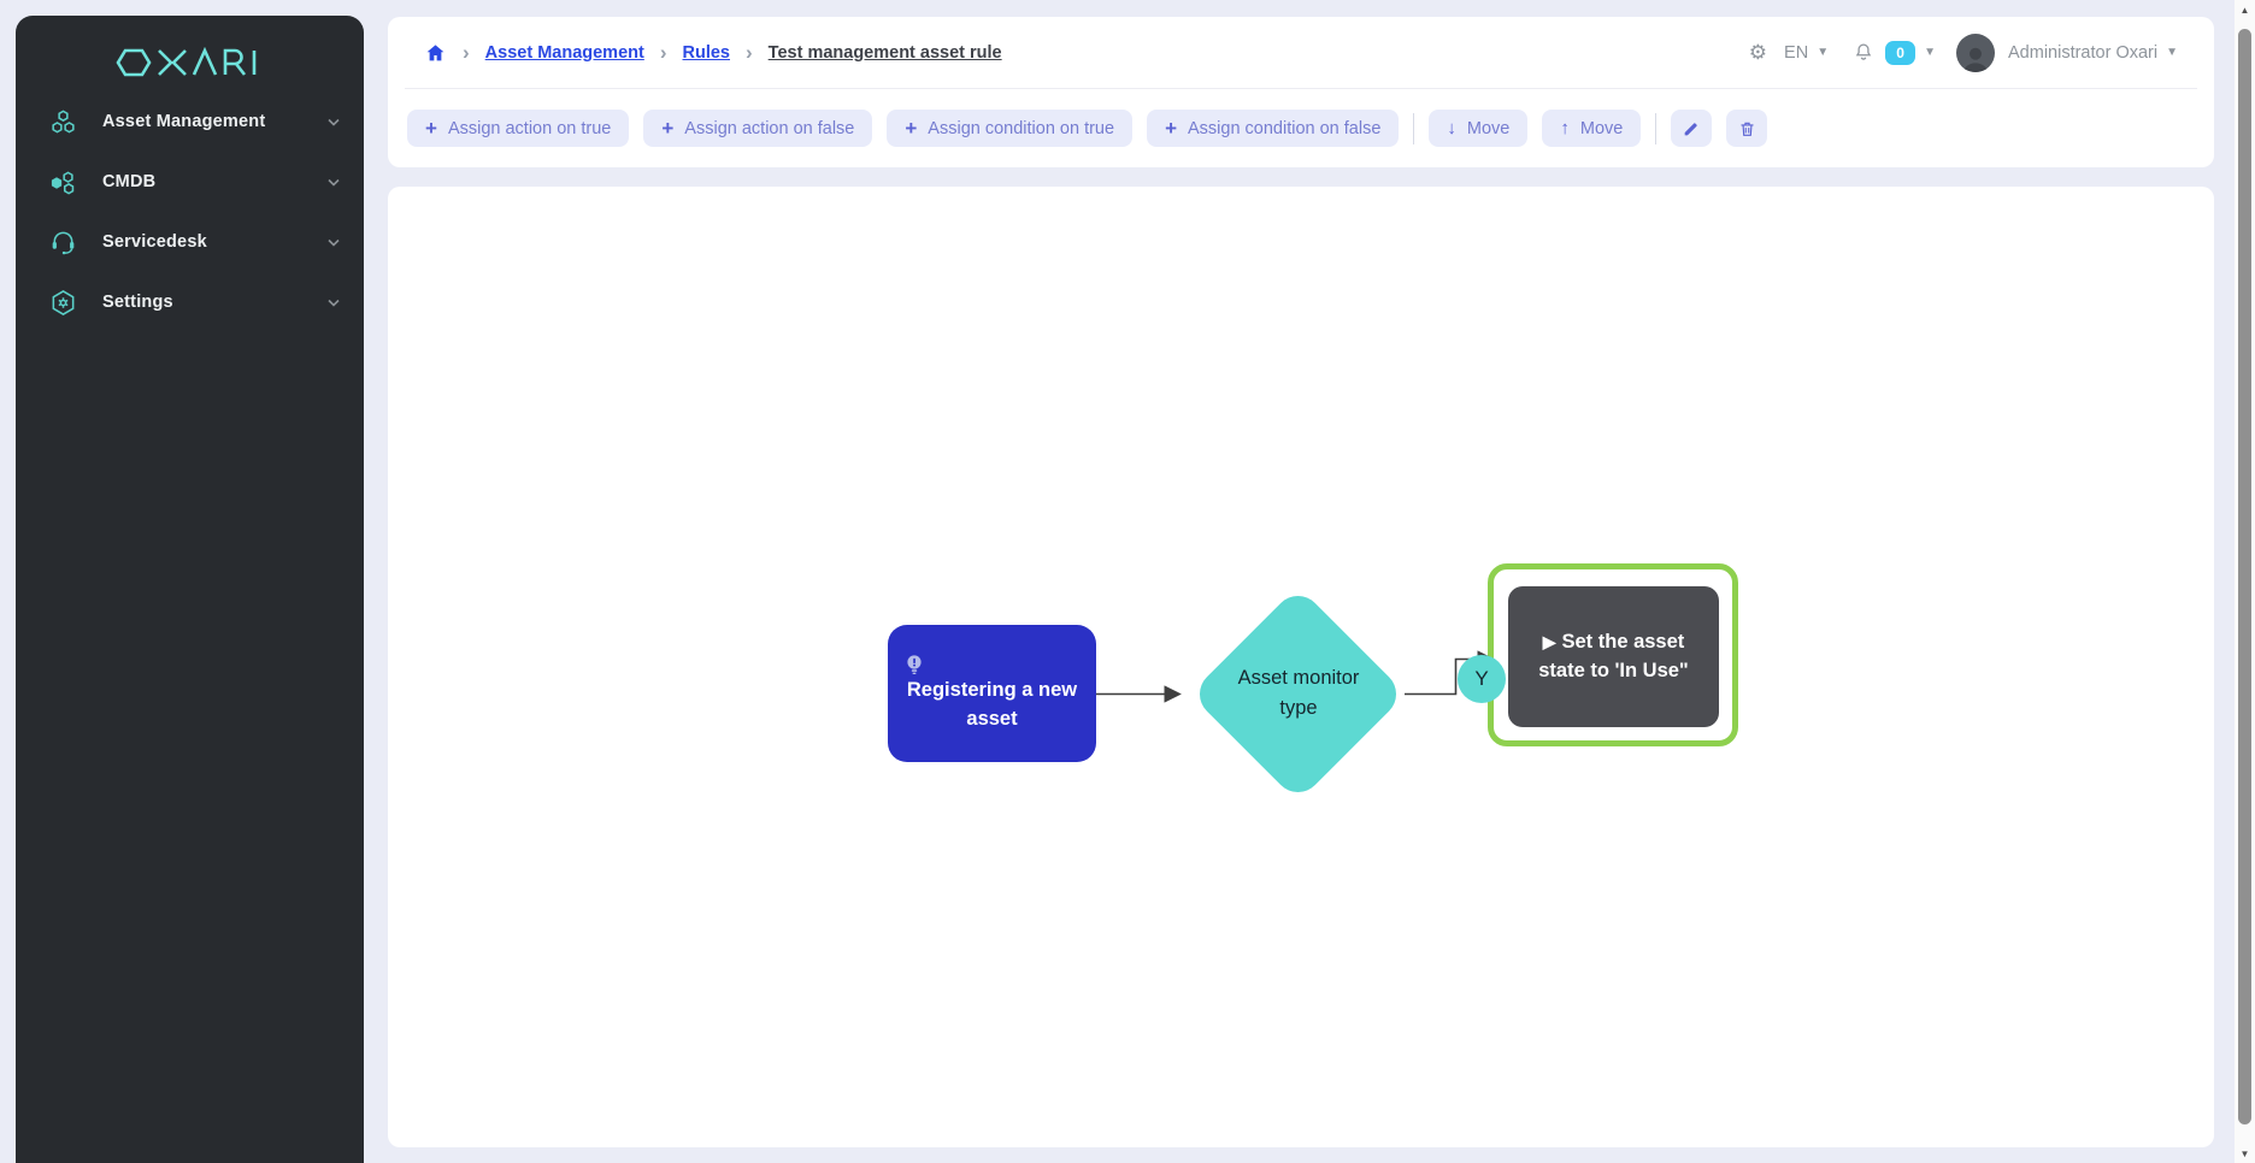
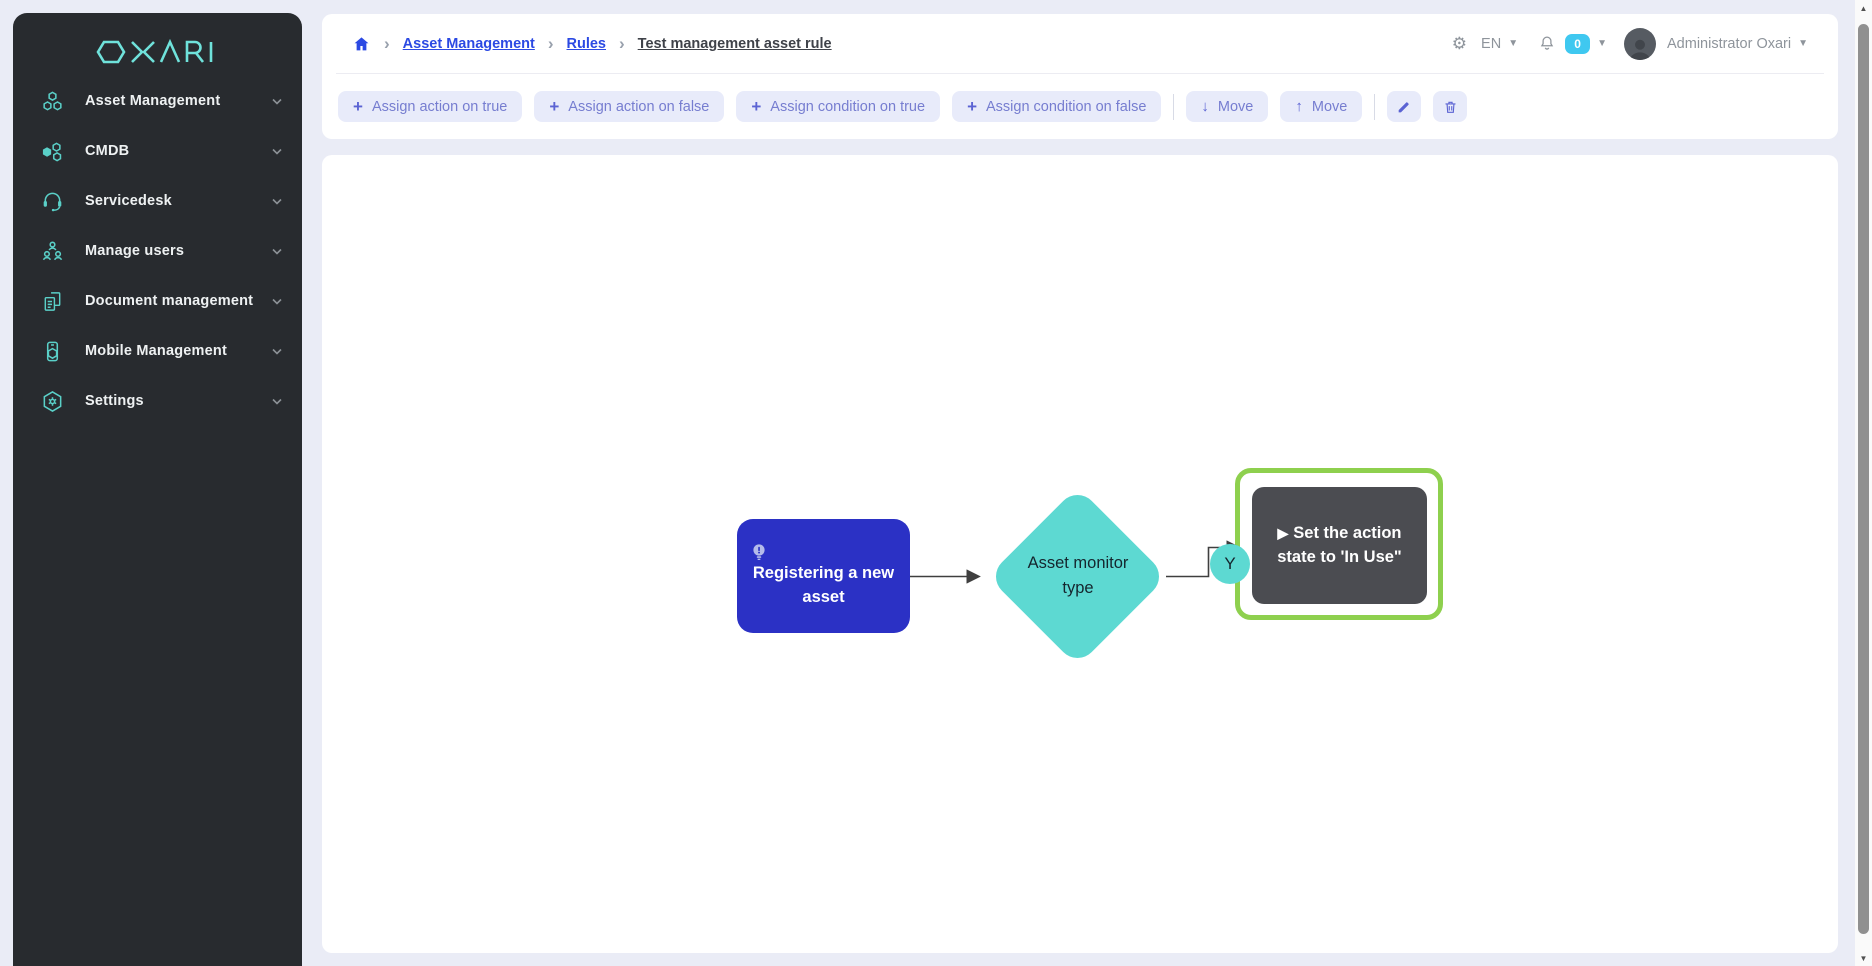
  Asset Management
  CMDB
  Servicedesk
+ Manage users
+ Document management
+ Mobile Management
  Settings
  ›
  Asset Management
  ›
  Rules
  ›
  Test management asset rule
  ⚙
  EN
  ▼
  0
  ▼
  Administrator Oxari
  ▼
  +
  Assign action on true
  +
  Assign action on false
  +
  Assign condition on true
  +
  Assign condition on false
  ↓
  Move
  ↑
  Move
  Registering a new asset
  Asset monitor type
  Y
- ▶ Set the asset state to 'In Use"
+ ▶ Set the action state to 'In Use"
  ▲
  ▼
